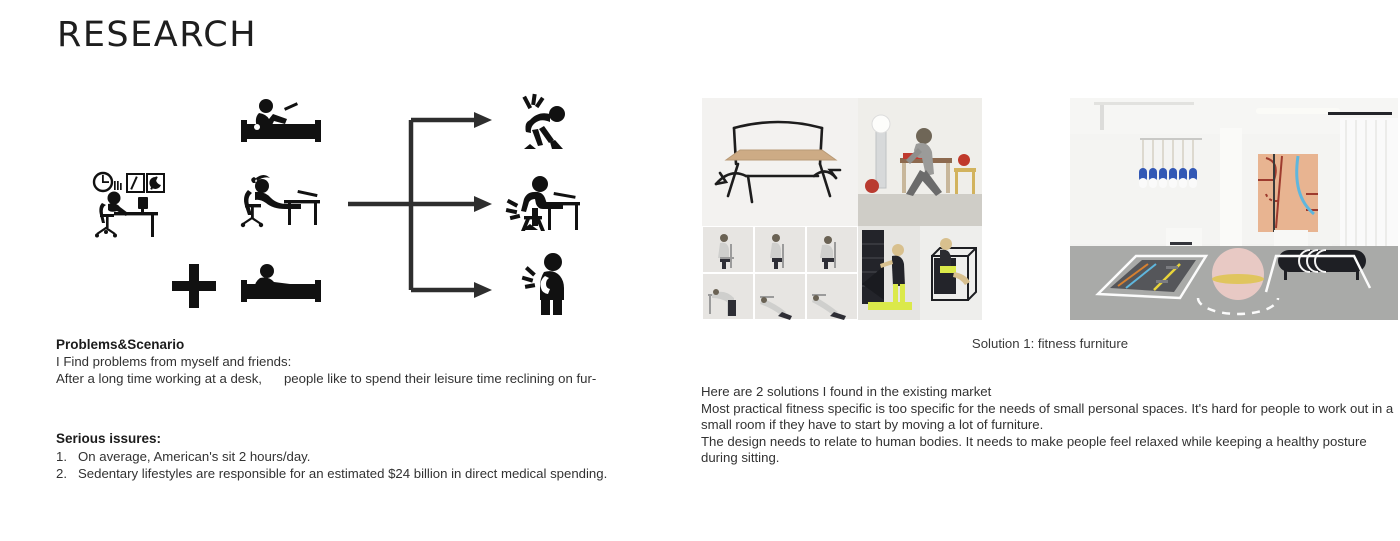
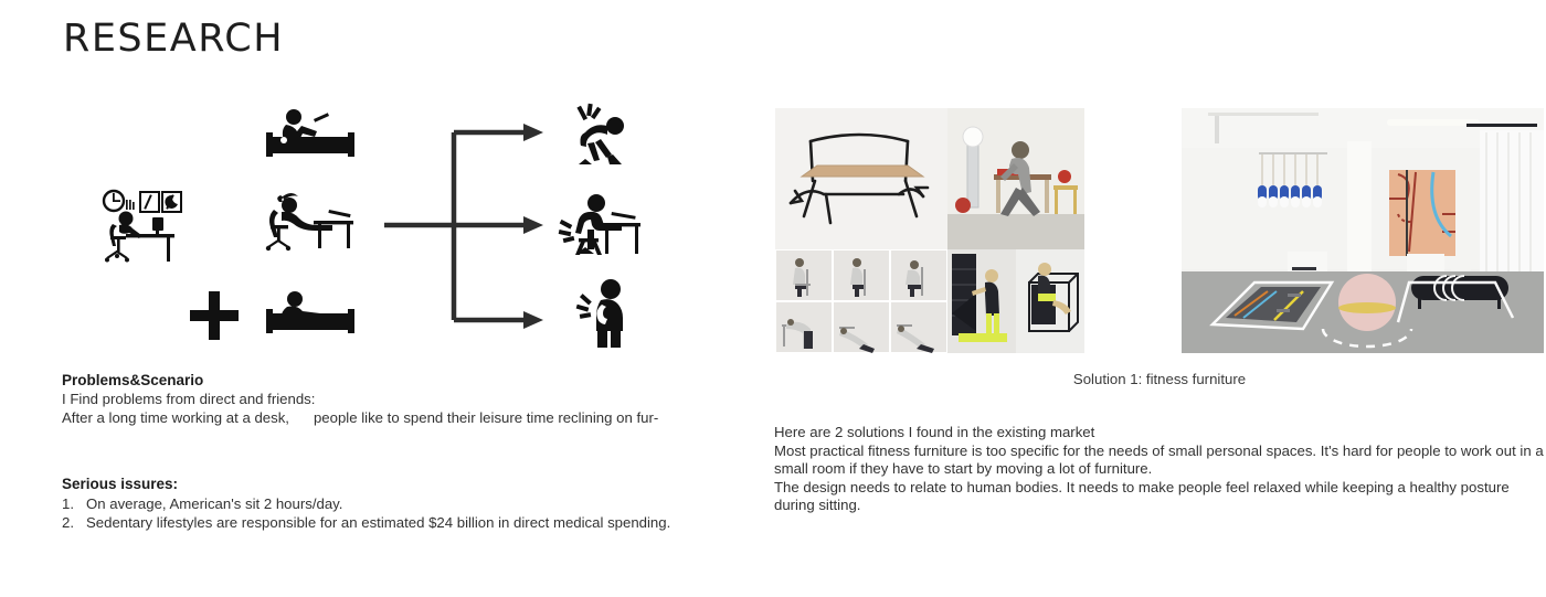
  RESEARCH
  Problems&Scenario
- I Find problems from myself and friends:
+ I Find problems from direct and friends:
  After a long time working at a desk, people like to spend their leisure time reclining on fur-
  Serious issures:
  1.
  On average, American's sit 2 hours/day.
  2.
  Sedentary lifestyles are responsible for an estimated $24 billion in direct medical spending.
  Solution 1: fitness furniture
  Here are 2 solutions I found in the existing market
- Most practical fitness specific is too specific for the needs of small personal spaces. It's hard for people to work out in a
+ Most practical fitness furniture is too specific for the needs of small personal spaces. It's hard for people to work out in a
  small room if they have to start by moving a lot of furniture.
  The design needs to relate to human bodies. It needs to make people feel relaxed while keeping a healthy posture
  during sitting.
